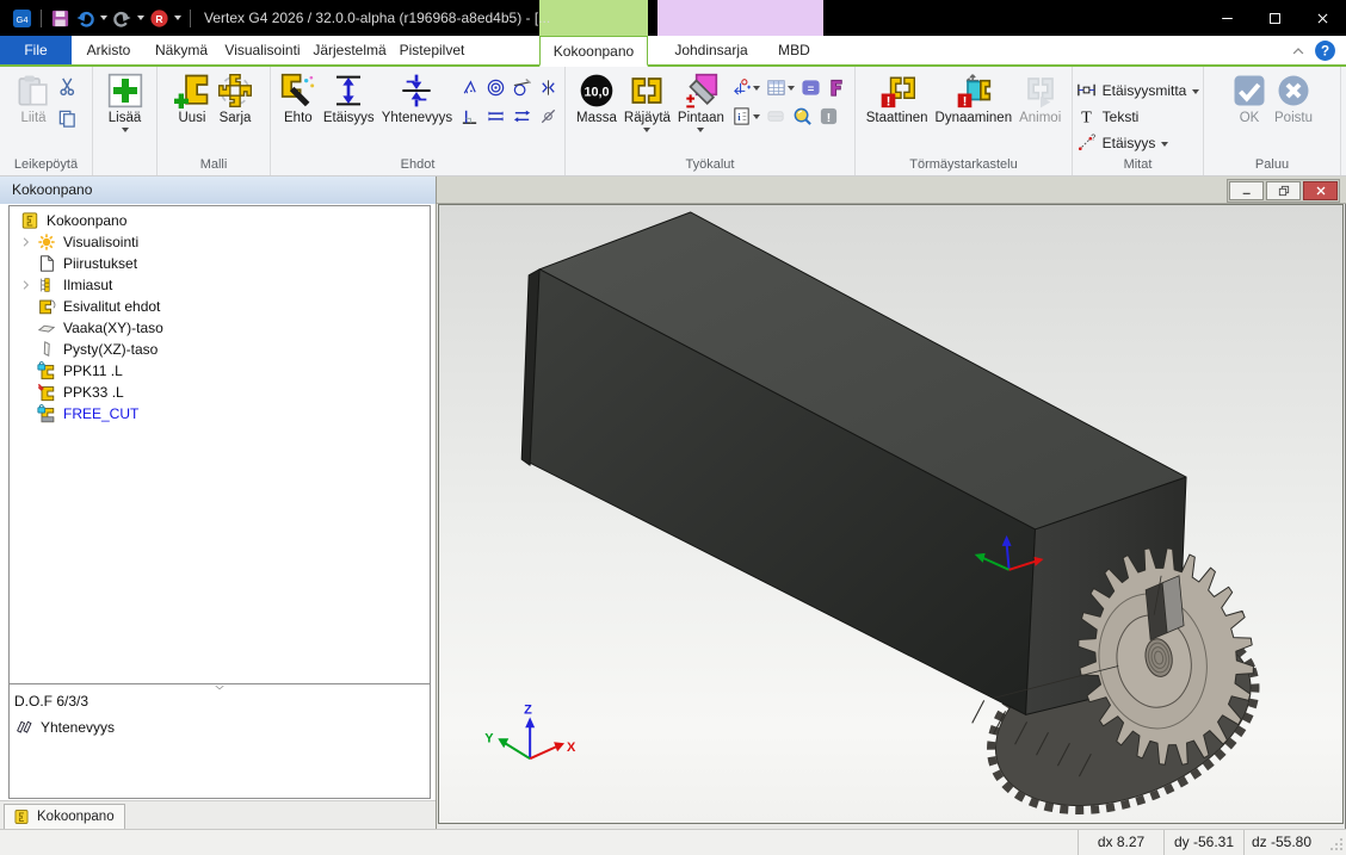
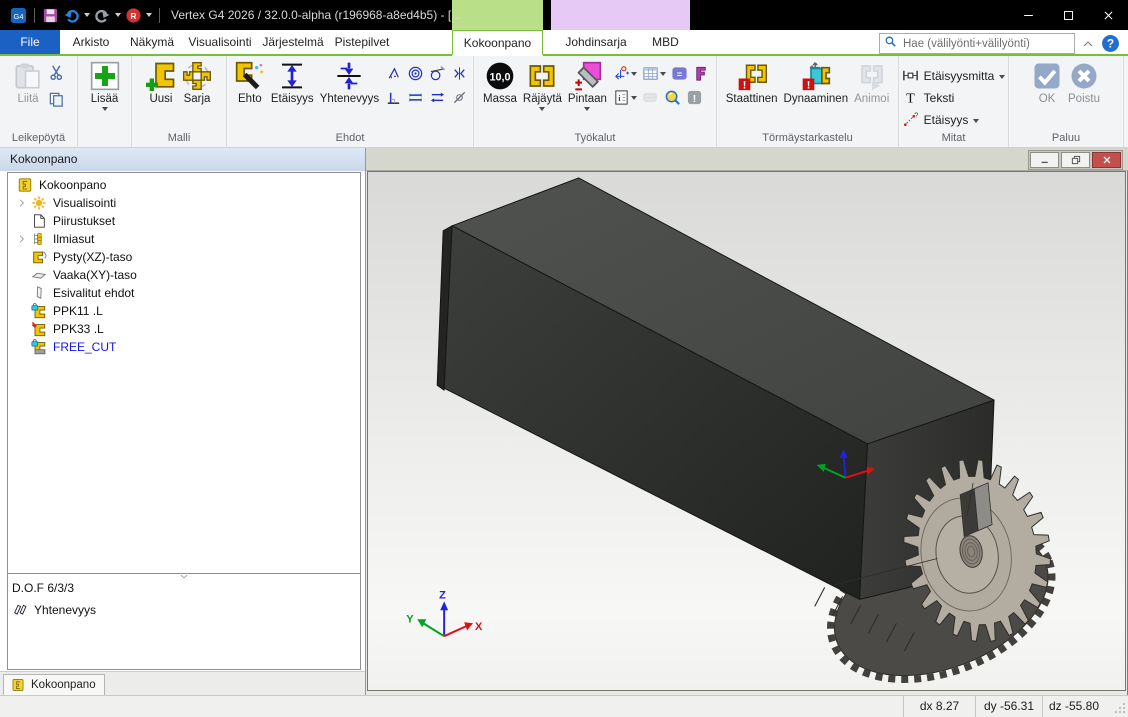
  G4
  R
  Vertex G4 2026 / 32.0.0-alpha (r196968-a8ed4b5) - [...
+ Hae (välilyönti+välilyönti)
  ?
  File
  Arkisto
  Näkymä
  Visualisointi
  Järjestelmä
  Pistepilvet
  Kokoonpano
  Johdinsarja
  MBD
  Liitä
  Leikepöytä
  Lisää
  Uusi
  Sarja
  Malli
  Ehto
  Etäisyys
  Yhtenevyys
  Ehdot
  10,0
  Massa
  Räjäytä
  Pintaan
  =
  i
  !
  Työkalut
  !
  Staattinen
  !
  Dynaaminen
  Animoi
  Törmäystarkastelu
  Etäisyysmitta
  T
  Teksti
  ?
  Etäisyys
  Mitat
  OK
  Poistu
  Paluu
  Kokoonpano
  Kokoonpano
  Visualisointi
  Piirustukset
  Ilmiasut
- Esivalitut ehdot
+ Pysty(XZ)-taso
  Vaaka(XY)-taso
- Pysty(XZ)-taso
+ Esivalitut ehdot
  PPK11 .L
  PPK33 .L
  FREE_CUT
  D.O.F 6/3/3
  Yhtenevyys
  Kokoonpano
  Z
  Y
  X
  dx 8.27
  dy -56.31
  dz -55.80
